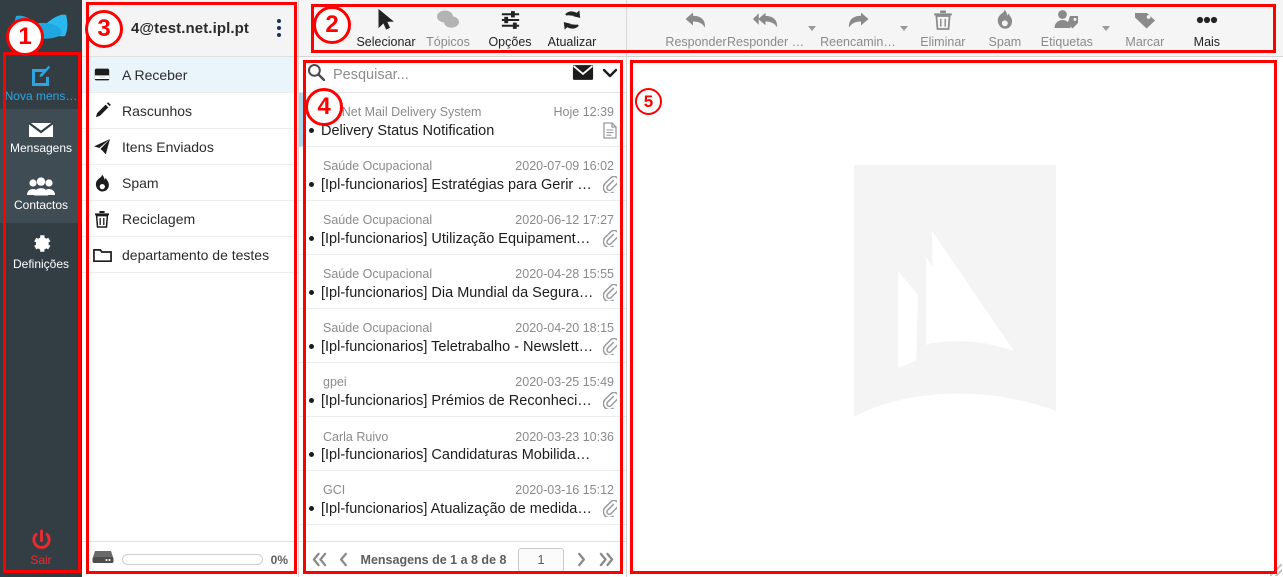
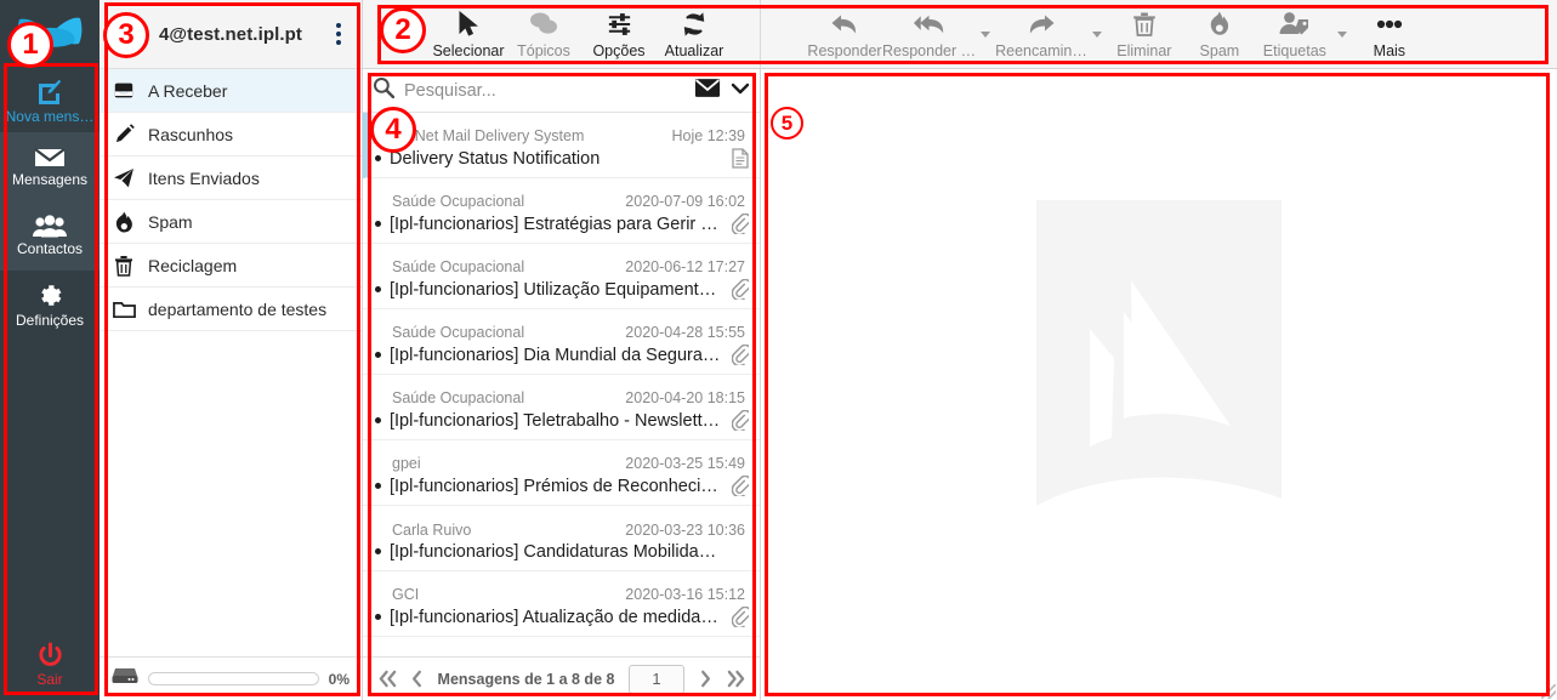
  Nova mens…
  Mensagens
  Contactos
  Definições
  Sair
  4@test.net.ipl.pt
  A Receber
  Rascunhos
  Itens Enviados
  Spam
  Reciclagem
  departamento de testes
  0%
  Selecionar
  Tópicos
  Opções
  Atualizar
  Responder
  Responder …
  Reencamin…
  Eliminar
  Spam
  Etiquetas
- Marcar
  Mais
  Pesquisar...
  Net Mail Delivery System
  Hoje 12:39
  Delivery Status Notification
  Saúde Ocupacional
  2020-07-09 16:02
  [Ipl-funcionarios] Estratégias para Gerir a…
  Saúde Ocupacional
  2020-06-12 17:27
  [Ipl-funcionarios] Utilização Equipamento…
  Saúde Ocupacional
  2020-04-28 15:55
  [Ipl-funcionarios] Dia Mundial da Seguran…
  Saúde Ocupacional
  2020-04-20 18:15
  [Ipl-funcionarios] Teletrabalho - Newslett…
  gpei
  2020-03-25 15:49
  [Ipl-funcionarios] Prémios de Reconheci…
  Carla Ruivo
  2020-03-23 10:36
  [Ipl-funcionarios] Candidaturas Mobilida…
  GCI
  2020-03-16 15:12
  [Ipl-funcionarios] Atualização de medida…
  Mensagens de 1 a 8 de 8
  1
  1
  2
  3
  4
  5
